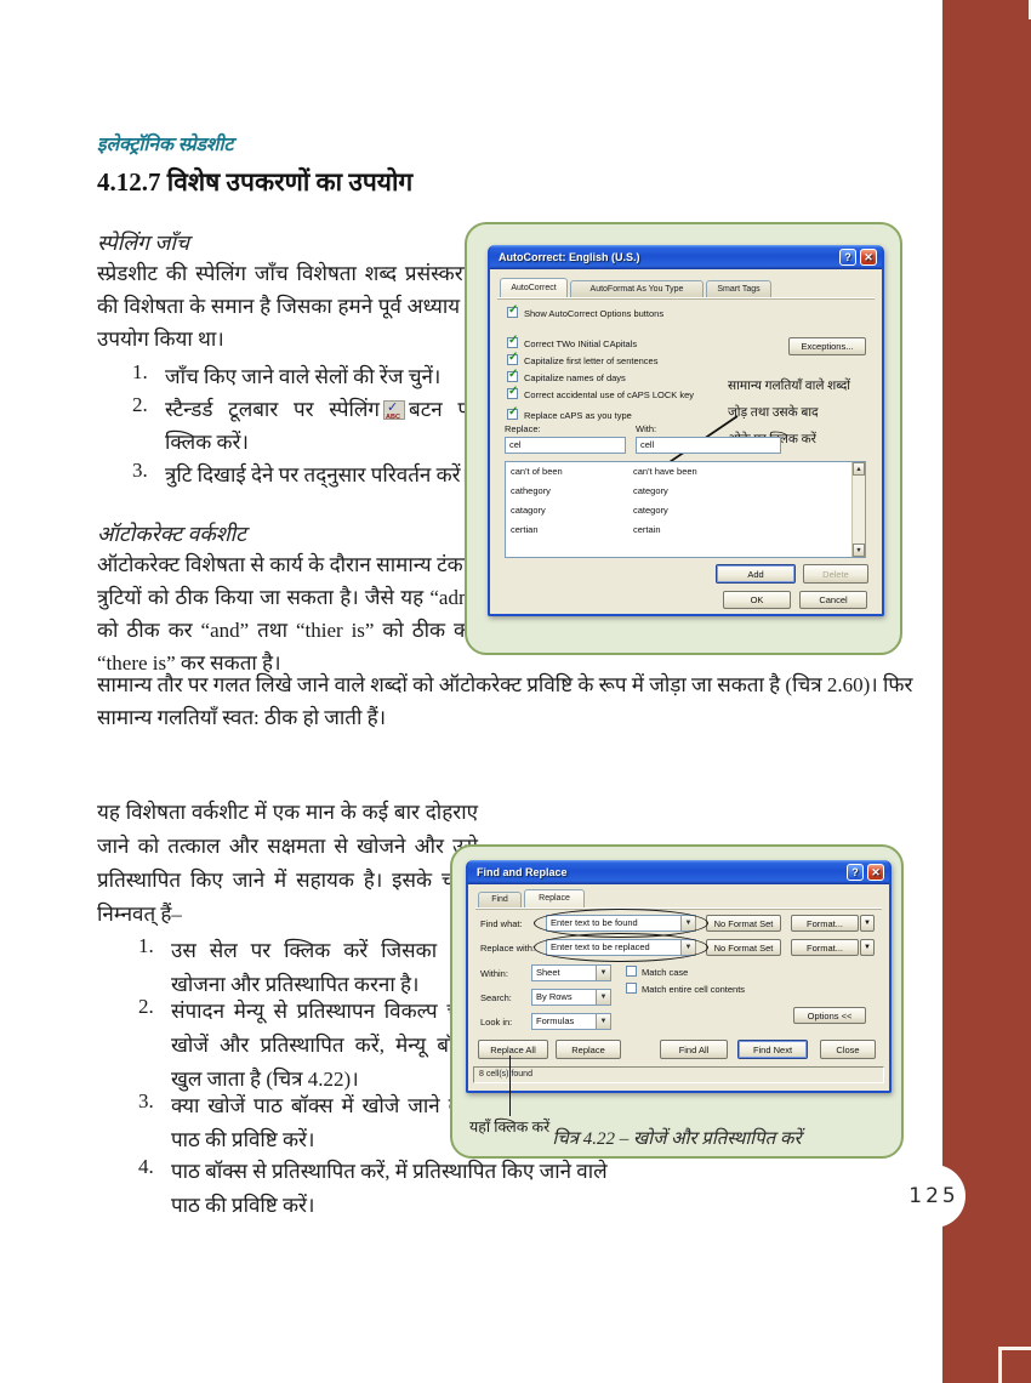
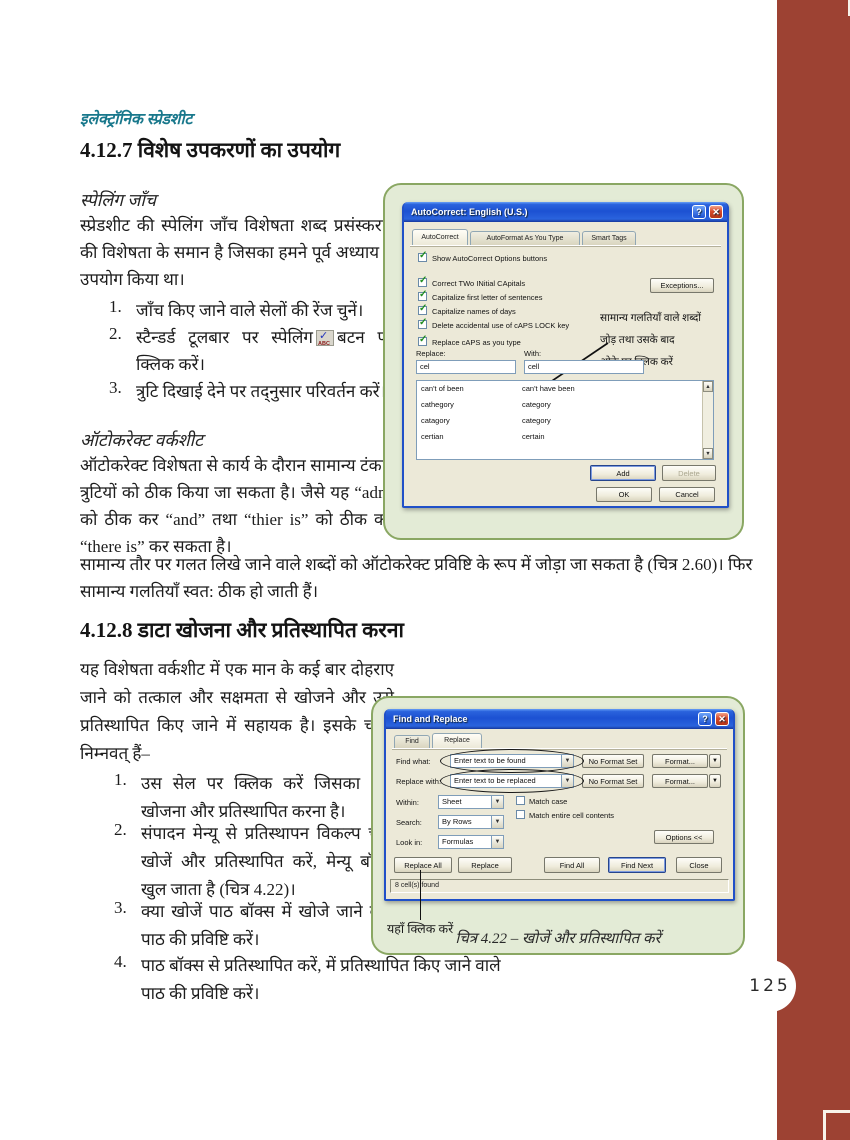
  125
  इलेक्ट्रॉनिक स्प्रेडशीट
  4.12.7 विशेष उपकरणों का उपयोग
  स्पेलिंग जाँच
  स्प्रेडशीट की स्पेलिंग जाँच विशेषता शब्द प्रसंस्कर की विशेषता के समान है जिसका हमने पूर्व अध्याय उपयोग किया था।
  1.
  जाँच किए जाने वाले सेलों की रेंज चुनें।
  2.
  स्टैन्डर्ड टूलबार पर स्पेलिंग
  ✓
  बटन क्लिक करें।
  3.
  त्रुटि दिखाई देने पर तद्नुसार परिवर्तन करें
  ऑटोकरेक्ट वर्कशीट
  ऑटोकरेक्ट विशेषता से कार्य के दौरान सामान्य टंक त्रुटियों को ठीक किया जा सकता है। जैसे यह “ad को ठीक कर “and” तथा “thier is” को ठीक क “there is” कर सकता है।
  सामान्य तौर पर गलत लिखे जाने वाले शब्दों को ऑटोकरेक्ट प्रविष्टि के रूप में जोड़ा जा सकता है (चित्र 2.60)। फिर सामान्य गलतियाँ स्वत: ठीक हो जाती हैं।
+ 4.12.8 डाटा खोजना और प्रतिस्थापित करना
  यह विशेषता वर्कशीट में एक मान के कई बार दोहराए जाने को तत्काल और सक्षमता से खोजने और उ प्रतिस्थापित किए जाने में सहायक है। इसके च निम्नवत् हैं–
  1.
  उस सेल पर क्लिक करें जिसका खोजना और प्रतिस्थापित करना है।
  2.
  संपादन मेन्यू से प्रतिस्थापन विकल्प खोजें और प्रतिस्थापित करें, मेन्यू बॉ खुल जाता है (चित्र 4.22)।
  3.
  क्या खोजें पाठ बॉक्स में खोजे जाने पाठ की प्रविष्टि करें।
  4.
  पाठ बॉक्स से प्रतिस्थापित करें, में प्रतिस्थापित किए जाने वाले पाठ की प्रविष्टि करें।
  AutoCorrect: English (U.S.)
  ?
  ✕
  ✓
  Show AutoCorrect Options buttons
  ✓
  Correct TWo INitial CApitals
  ✓
  Capitalize first letter of sentences
  ✓
  Capitalize names of days
  ✓
- Correct accidental use of cAPS LOCK key
+ Delete accidental use of cAPS LOCK key
  ✓
  Replace cAPS as you type
  Exceptions...
  सामान्य गलतियाँ वाले शब्दों
  जोड़ तथा उसके बाद
  Replace:
  With:
  cel
  cell
  can't of been
  can't have been
  cathegory
  category
  catagory
  category
  certian
  certain
  Add
  Delete
  OK
  Cancel
  Find and Replace
  ?
  ✕
  Find what:
  Enter text to be found
  No Format Set
  Format...
  Replace with:
  Enter text to be replaced
  No Format Set
  Format...
  Within:
  Sheet
  Match case
  Match entire cell contents
  Search:
  By Rows
  Look in:
  Formulas
  Options <<
  Replace All
  Replace
  Find All
  Find Next
  Close
  यहाँ क्लिक करें
  चित्र 4.22 – खोजें और प्रतिस्थापित करें
